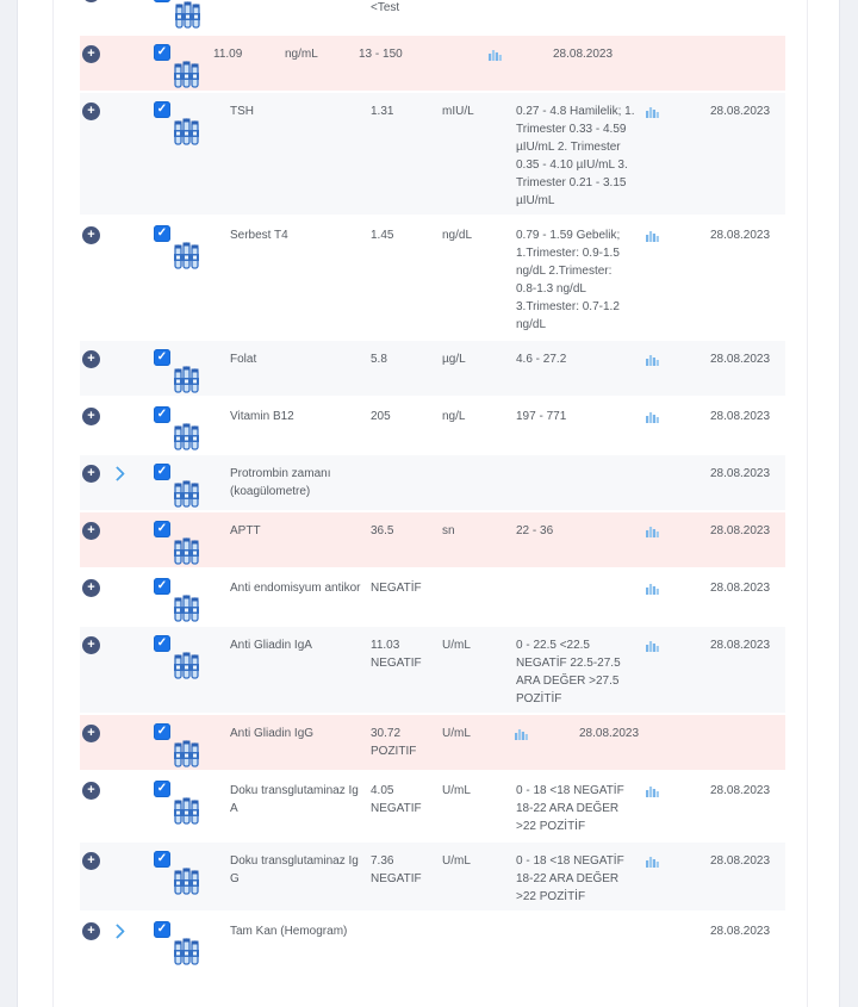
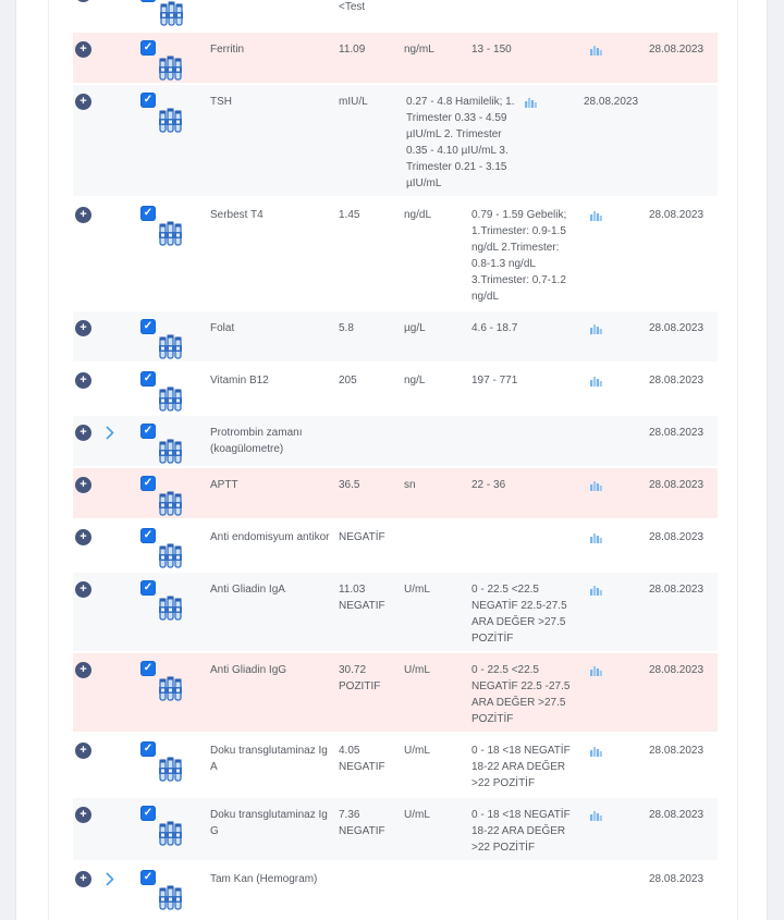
  <Test
  +
  ✓
+ Ferritin
  11.09
  ng/mL
  13 - 150
  28.08.2023
  +
  ✓
  TSH
- 1.31
  mIU/L
  0.27 - 4.8 Hamilelik; 1. Trimester 0.33 - 4.59 µIU/mL 2. Trimester 0.35 - 4.10 µIU/mL 3. Trimester 0.21 - 3.15 µIU/mL
  28.08.2023
  +
  ✓
  Serbest T4
  1.45
  ng/dL
  0.79 - 1.59 Gebelik; 1.Trimester: 0.9-1.5 ng/dL 2.Trimester: 0.8-1.3 ng/dL 3.Trimester: 0.7-1.2 ng/dL
  28.08.2023
  +
  ✓
  Folat
  5.8
  µg/L
- 4.6 - 27.2
+ 4.6 - 18.7
  28.08.2023
  +
  ✓
  Vitamin B12
  205
  ng/L
  197 - 771
  28.08.2023
  +
  ✓
  Protrombin zamanı (koagülometre)
  28.08.2023
  +
  ✓
  APTT
  36.5
  sn
  22 - 36
  28.08.2023
  +
  ✓
  Anti endomisyum antikor
  NEGATİF
  28.08.2023
  +
  ✓
  Anti Gliadin IgA
  11.03
  NEGATIF
  U/mL
  0 - 22.5 <22.5 NEGATİF 22.5-27.5 ARA DEĞER >27.5 POZİTİF
  28.08.2023
  +
  ✓
  Anti Gliadin IgG
  30.72
  POZITIF
  U/mL
+ 0 - 22.5 <22.5 NEGATİF 22.5 -27.5 ARA DEĞER >27.5 POZİTİF
  28.08.2023
  +
  ✓
  Doku transglutaminaz Ig A
  4.05
  NEGATIF
  U/mL
  0 - 18 <18 NEGATİF 18-22 ARA DEĞER >22 POZİTİF
  28.08.2023
  +
  ✓
  Doku transglutaminaz Ig G
  7.36
  NEGATIF
  U/mL
  0 - 18 <18 NEGATİF 18-22 ARA DEĞER >22 POZİTİF
  28.08.2023
  +
  ✓
  Tam Kan (Hemogram)
  28.08.2023
